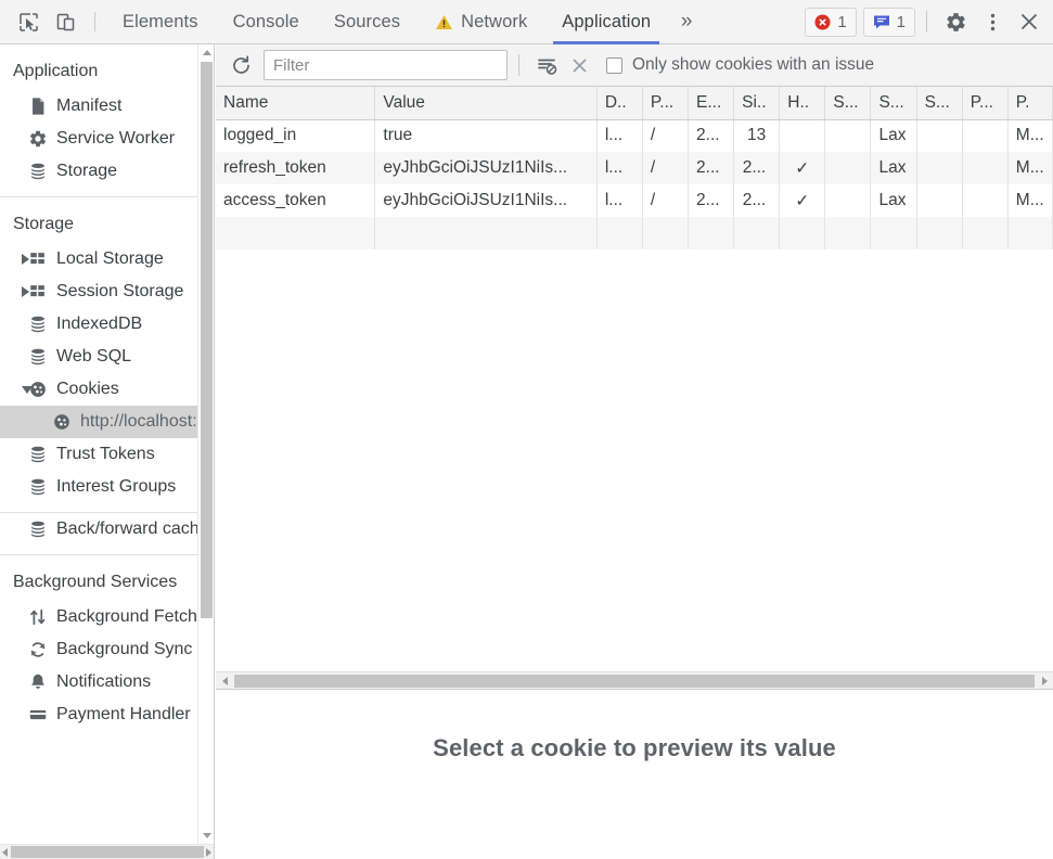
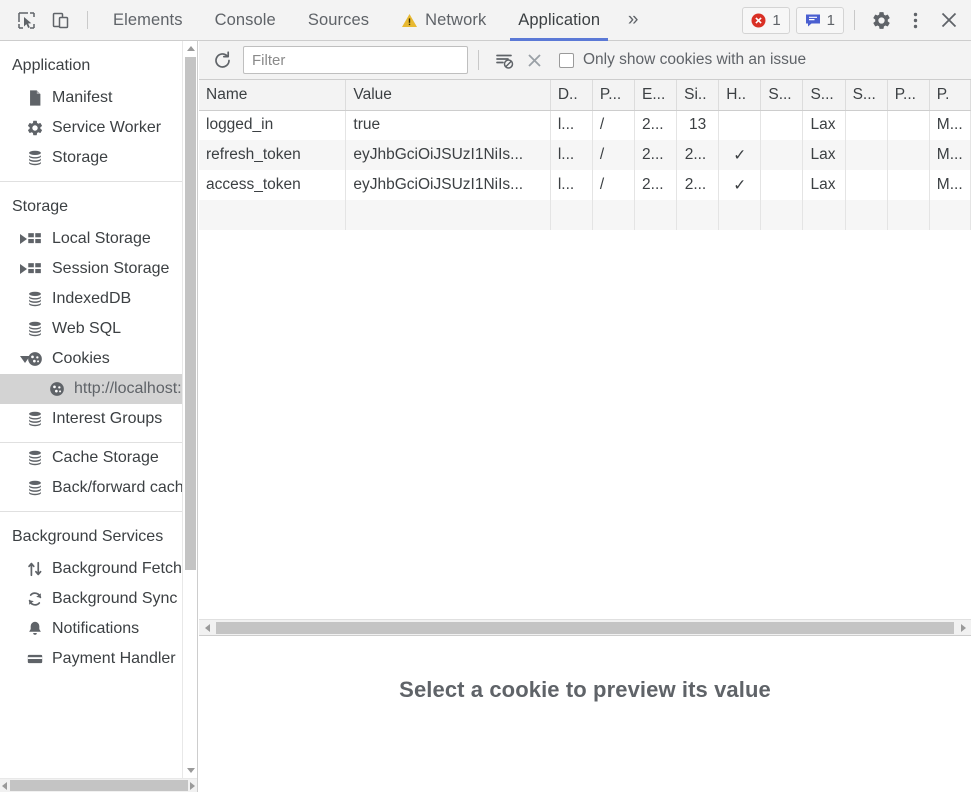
  Elements
  Console
  Sources
  Network
  Application
  »
  1
  1
  Application
  Manifest
  Service Worker
  Storage
  Storage
  Local Storage
  Session Storage
  IndexedDB
  Web SQL
  Cookies
  http://localhost:
- Trust Tokens
  Interest Groups
+ Cache Storage
  Back/forward cach
  Background Services
  Background Fetch
  Background Sync
  Notifications
  Payment Handler
  Filter
  Only show cookies with an issue
  Name	Value	D..	P...	E...	Si..	H..	S...	S...	S...	P...	P.
  logged_in	true	l...	/	2...	13			Lax			M...
  refresh_token	eyJhbGciOiJSUzI1NiIs...	l...	/	2...	2...	✓		Lax			M...
  access_token	eyJhbGciOiJSUzI1NiIs...	l...	/	2...	2...	✓		Lax			M...
  Select a cookie to preview its value
